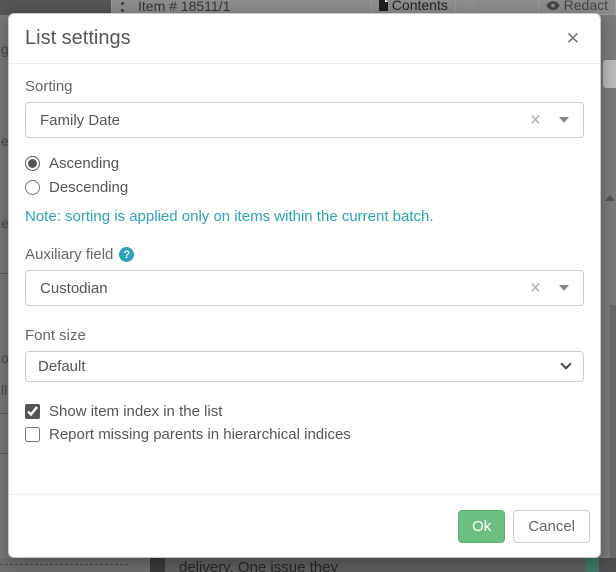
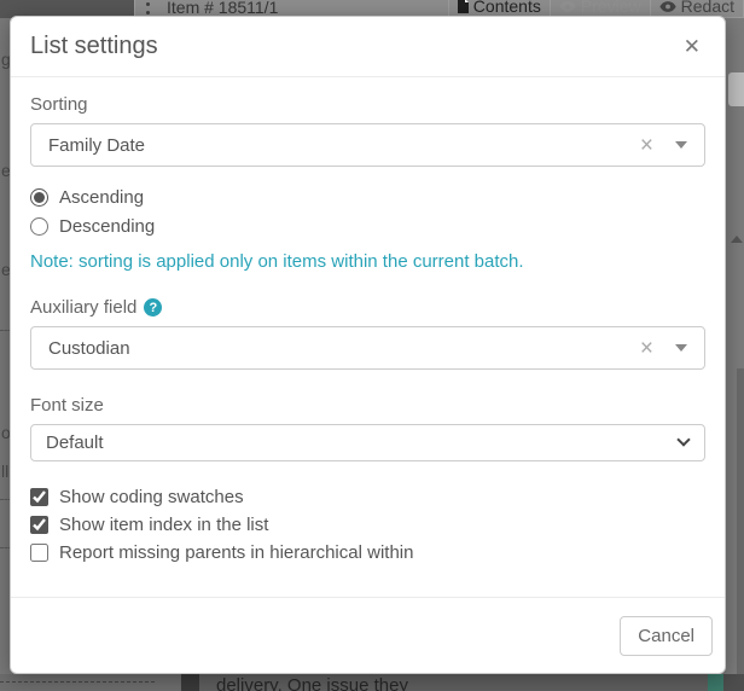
  Item # 18511/1
  Contents
  Preview
  Redact
  g
  e
  o
  ll
  delivery. One issue they
  List settings
  ✕
  Sorting
  Family Date
  ×
  Ascending
  Descending
  Note: sorting is applied only on items within the current batch.
  Auxiliary field
  ?
  Custodian
  ×
  Font size
  Default
+ Show coding swatches
  Show item index in the list
- Report missing parents in hierarchical indices
+ Report missing parents in hierarchical within
- Ok
  Cancel
